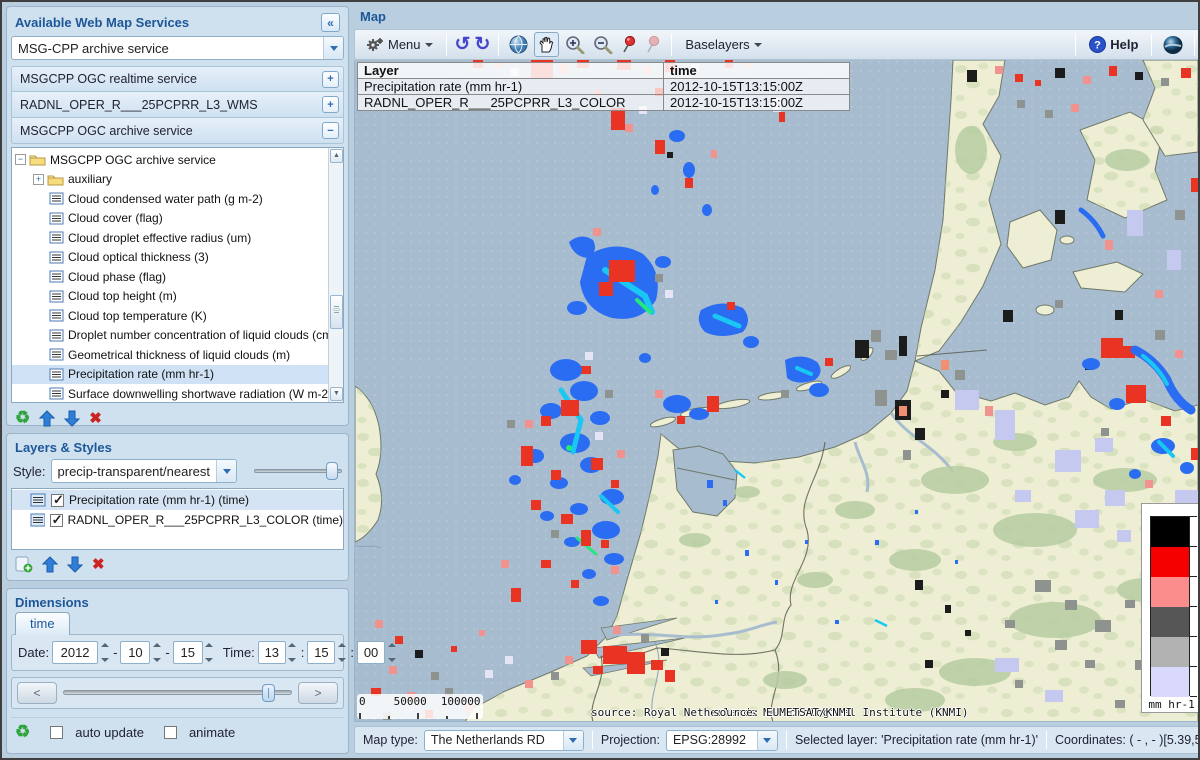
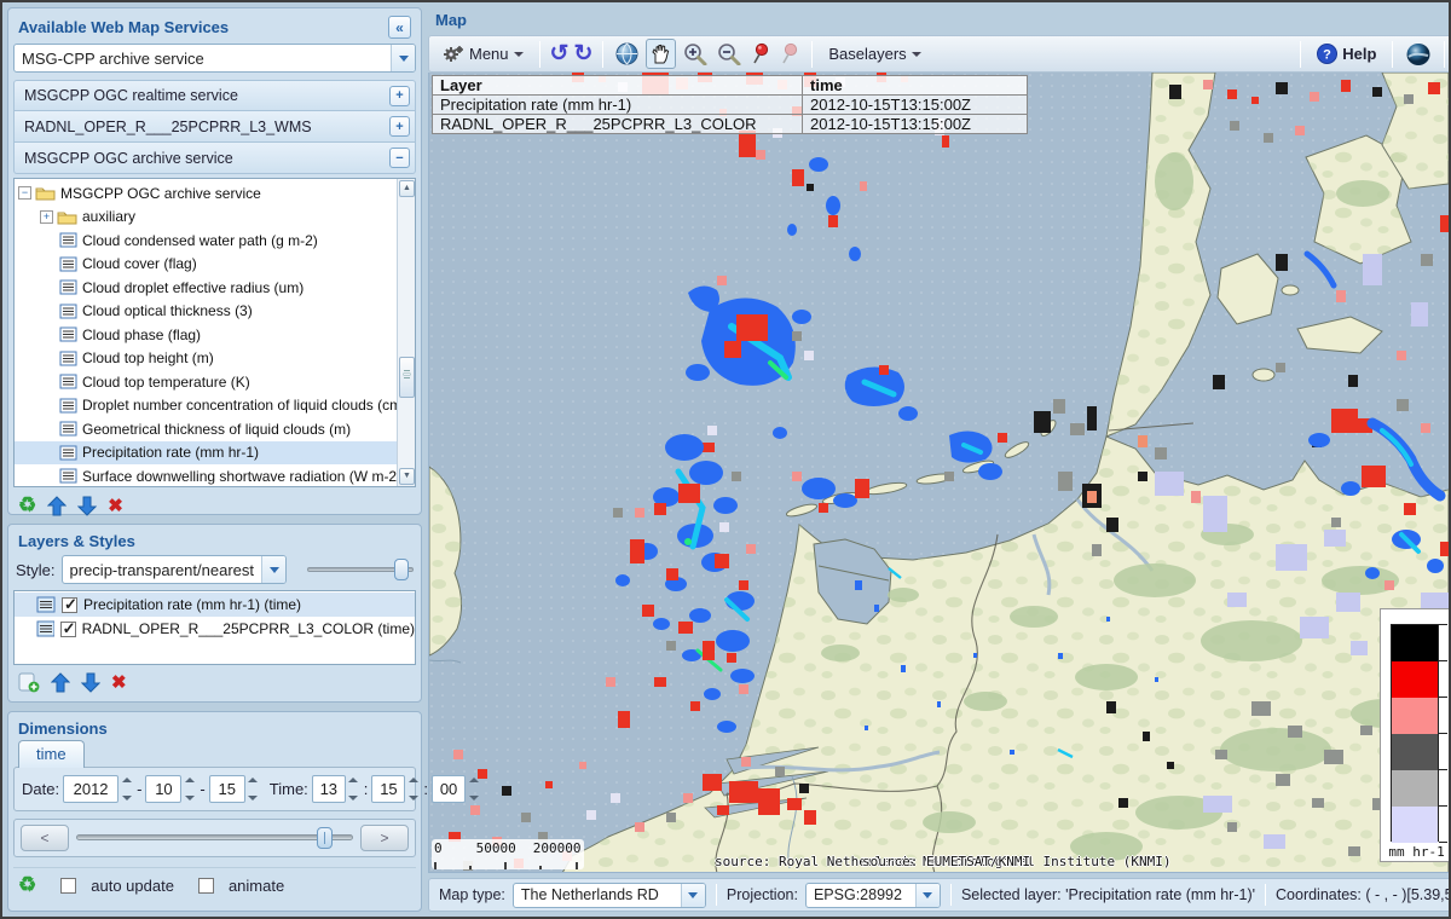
  Available Web Map Services
  «
  MSG-CPP archive service
  MSGCPP OGC realtime service
  +
  RADNL_OPER_R___25PCPRR_L3_WMS
  +
  MSGCPP OGC archive service
  −
  −
  MSGCPP OGC archive service
  +
  auxiliary
  Cloud condensed water path (g m-2)
  Cloud cover (flag)
  Cloud droplet effective radius (um)
  Cloud optical thickness (3)
  Cloud phase (flag)
  Cloud top height (m)
  Cloud top temperature (K)
  Droplet number concentration of liquid clouds (c
  Geometrical thickness of liquid clouds (m)
  Precipitation rate (mm hr-1)
  Surface downwelling shortwave radiation (W m-2
  ♻
  ✖
  Layers & Styles
  Style:
  precip-transparent/nearest
  Precipitation rate (mm hr-1) (time)
  RADNL_OPER_R___25PCPRR_L3_COLOR (time)
  ✖
  Dimensions
  time
  Date:
  2012
  -
  10
  -
  15
  Time:
  13
  :
  15
  :
  00
  <
  >
  ♻
  auto update
  animate
  Map
  Menu
  ↺
  ↻
  Baselayers
  ?
  Help
  Layer	time
  Precipitation rate (mm hr-1)	2012-10-15T13:15:00Z
  RADNL_OPER_R___25PCPRR_L3_COLOR	2012-10-15T13:15:00Z
  mm hr-1
  0
  50000
- 100000
+ 200000
  source: Royal Netherlands Meteorological Institute (KNMI)
  source: EUMETSAT/KNMI
  Map type:
  The Netherlands RD
  Projection:
  EPSG:28992
  Selected layer: 'Precipitation rate (mm hr-1)'
  Coordinates: ( - , - )[5.39,
